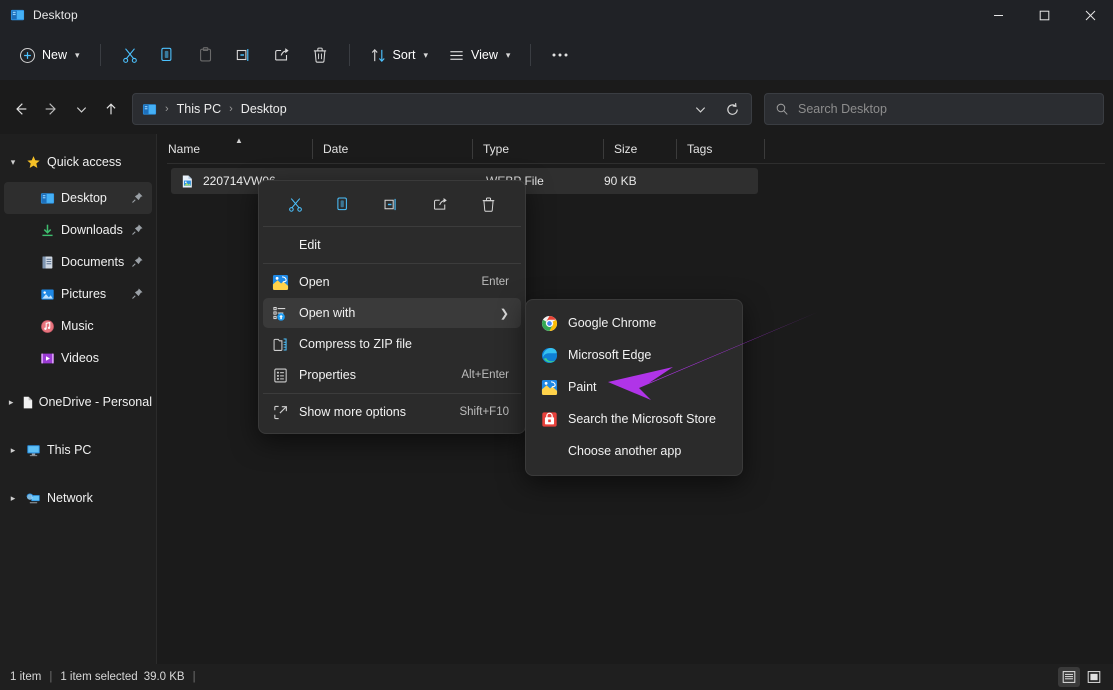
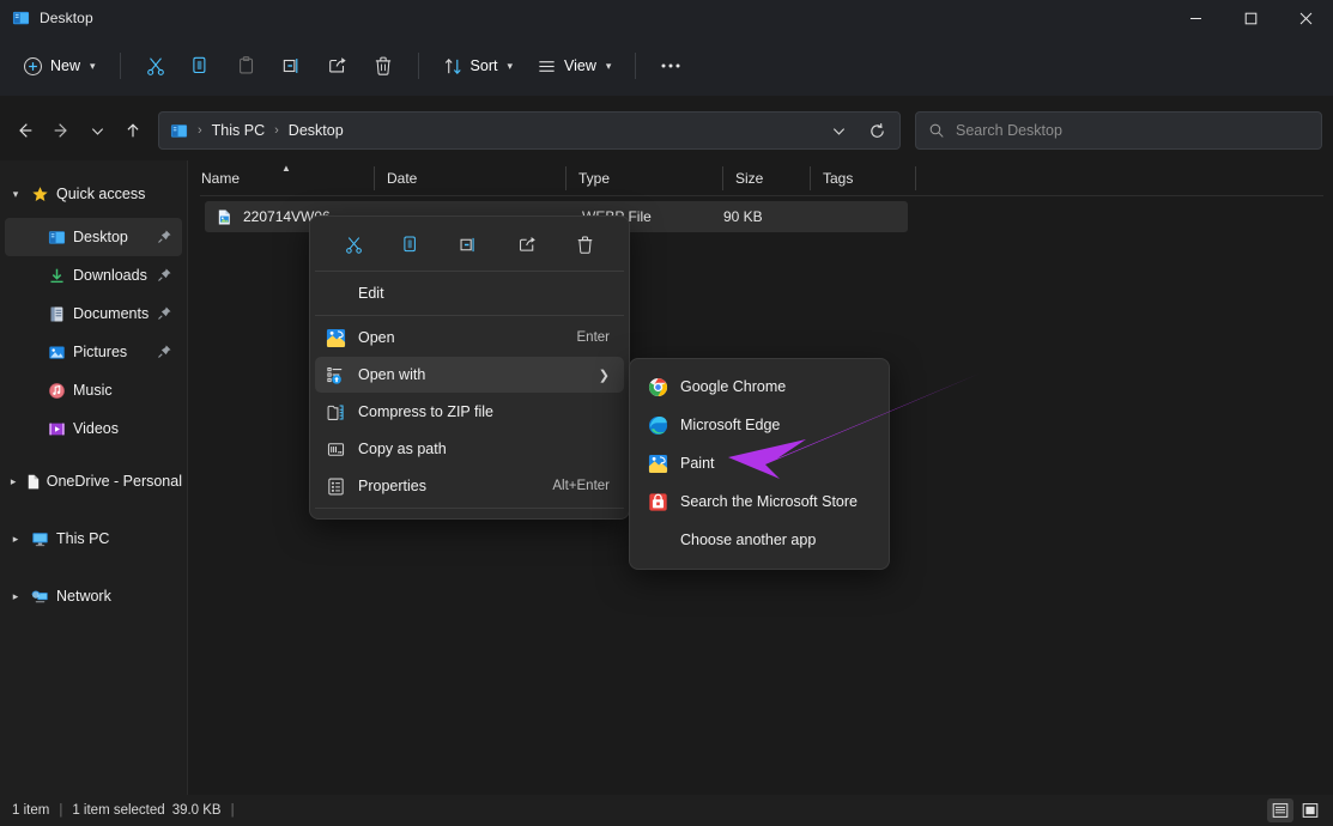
  Desktop
  New
  ▾
  Sort
  ▾
  View
  ▾
  ›
  This PC
  ›
  Desktop
  Search Desktop
  ▾
  Quick access
  Desktop
  Downloads
  Documents
  Pictures
  Music
  Videos
  ▸
  OneDrive - Personal
  ▸
  This PC
  ▸
  Network
  Name
  ▲
  Date
  Type
  Size
  Tags
  220714VW
  90 KB
  Edit
  Open
  Enter
  Open with
  ❯
  Compress to ZIP file
+ Copy as path
  Properties
  Alt+Enter
- Show more options
- Shift+F10
  Google Chrome
  Microsoft Edge
  Paint
  Search the Microsoft Store
  Choose another app
  1 item
  |
  1 item selected
  39.0 KB
  |
